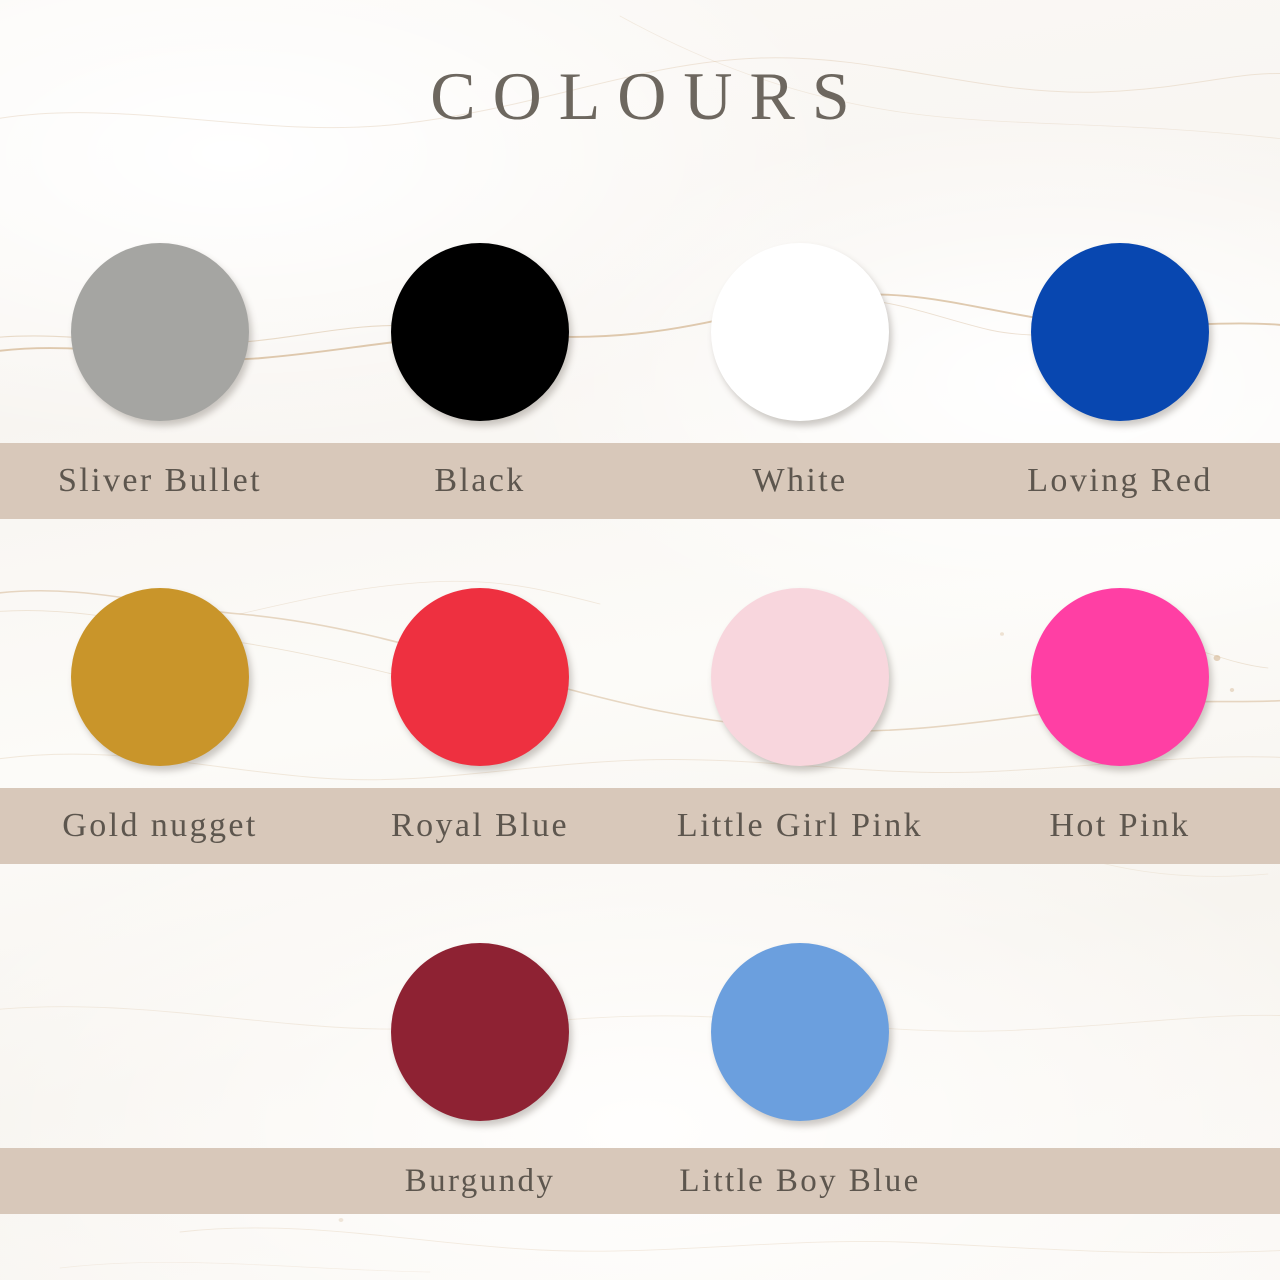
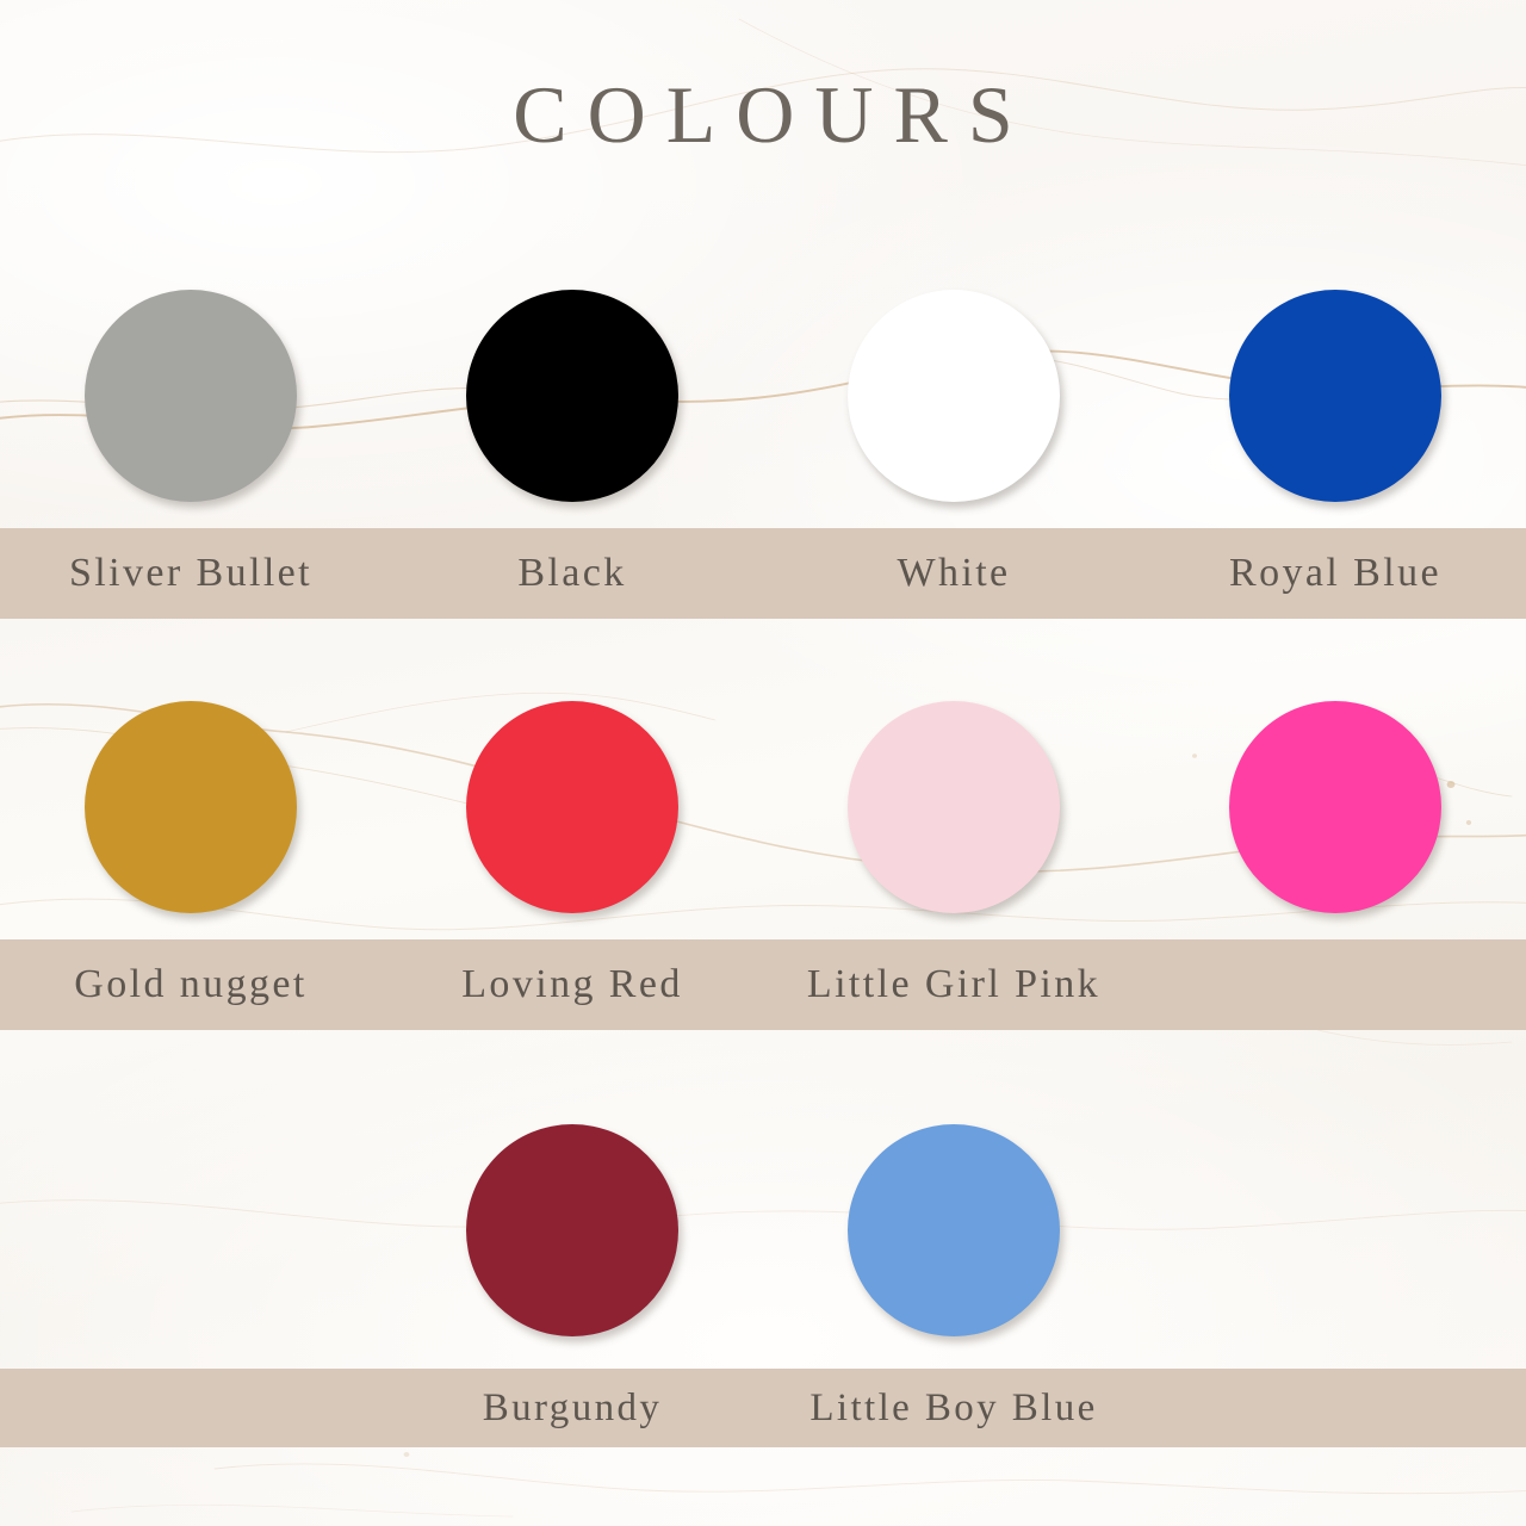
  COLOURS
  Sliver Bullet
  Black
  White
- Loving Red
+ Royal Blue
  Gold nugget
- Royal Blue
+ Loving Red
  Little Girl Pink
- Hot Pink
  Burgundy
  Little Boy Blue
